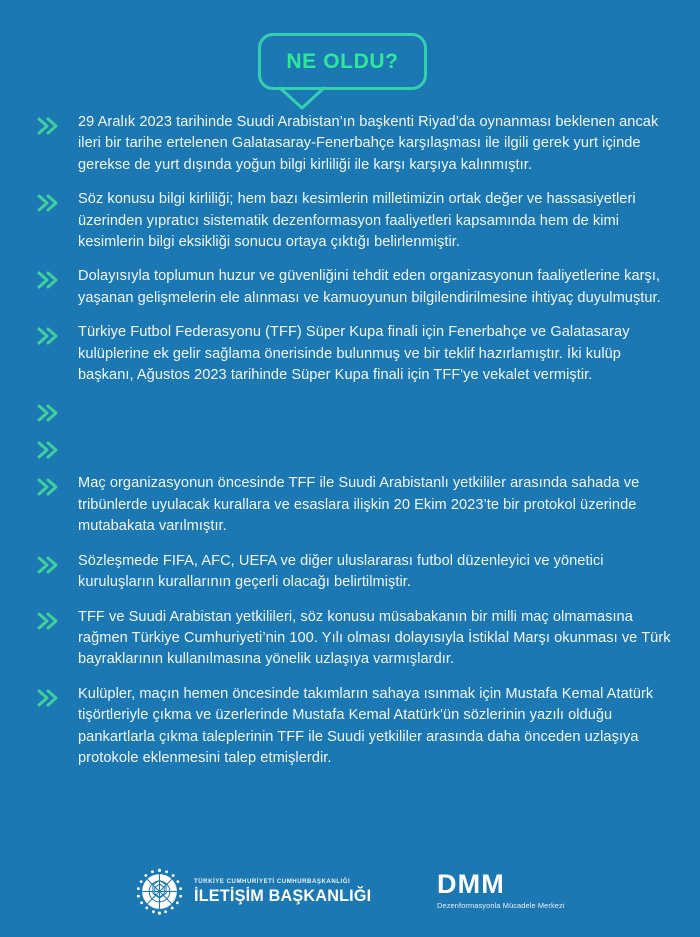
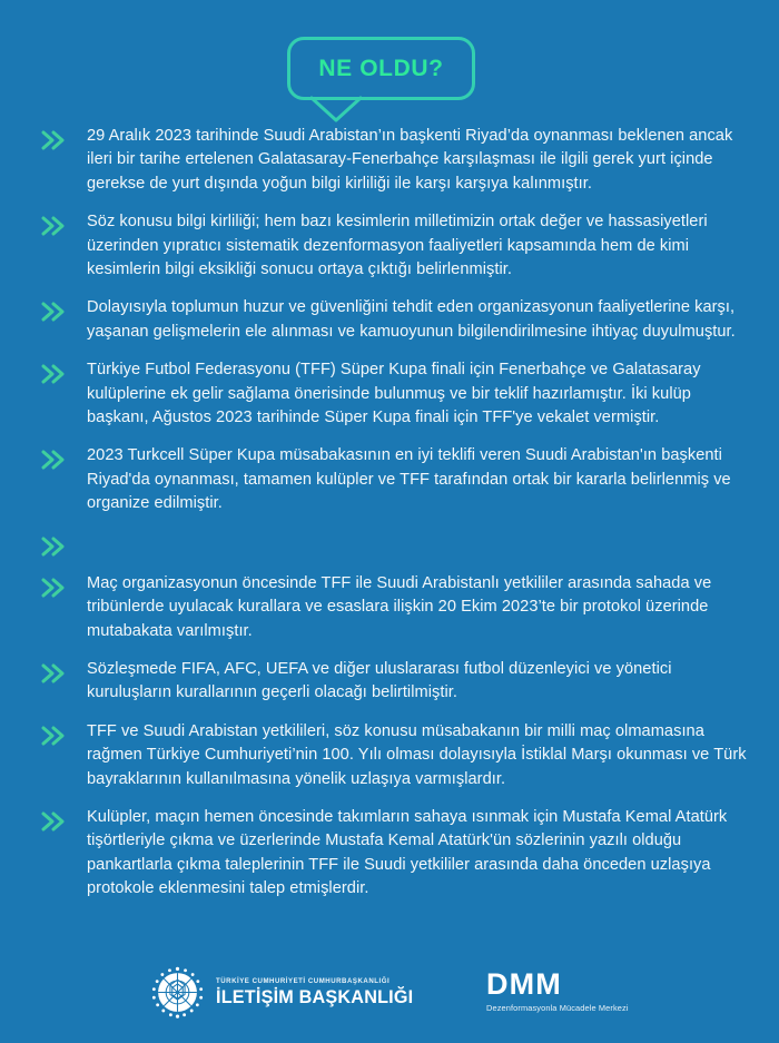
  NE OLDU?
  29 Aralık 2023 tarihinde Suudi Arabistan’ın başkenti Riyad’da oynanması beklenen ancak ileri bir tarihe ertelenen Galatasaray-Fenerbahçe karşılaşması ile ilgili gerek yurt içinde gerekse de yurt dışında yoğun bilgi kirliliği ile karşı karşıya kalınmıştır.
  Söz konusu bilgi kirliliği; hem bazı kesimlerin milletimizin ortak değer ve hassasiyetleri üzerinden yıpratıcı sistematik dezenformasyon faaliyetleri kapsamında hem de kimi kesimlerin bilgi eksikliği sonucu ortaya çıktığı belirlenmiştir.
  Dolayısıyla toplumun huzur ve güvenliğini tehdit eden organizasyonun faaliyetlerine karşı, yaşanan gelişmelerin ele alınması ve kamuoyunun bilgilendirilmesine ihtiyaç duyulmuştur.
  Türkiye Futbol Federasyonu (TFF) Süper Kupa finali için Fenerbahçe ve Galatasaray kulüplerine ek gelir sağlama önerisinde bulunmuş ve bir teklif hazırlamıştır. İki kulüp başkanı, Ağustos 2023 tarihinde Süper Kupa finali için TFF'ye vekalet vermiştir.
+ 2023 Turkcell Süper Kupa müsabakasının en iyi teklifi veren Suudi Arabistan'ın başkenti Riyad'da oynanması, tamamen kulüpler ve TFF tarafından ortak bir kararla belirlenmiş ve organize edilmiştir.
  Maç organizasyonun öncesinde TFF ile Suudi Arabistanlı yetkililer arasında sahada ve tribünlerde uyulacak kurallara ve esaslara ilişkin 20 Ekim 2023’te bir protokol üzerinde mutabakata varılmıştır.
  Sözleşmede FIFA, AFC, UEFA ve diğer uluslararası futbol düzenleyici ve yönetici kuruluşların kurallarının geçerli olacağı belirtilmiştir.
  TFF ve Suudi Arabistan yetkilileri, söz konusu müsabakanın bir milli maç olmamasına rağmen Türkiye Cumhuriyeti’nin 100. Yılı olması dolayısıyla İstiklal Marşı okunması ve Türk bayraklarının kullanılmasına yönelik uzlaşıya varmışlardır.
  Kulüpler, maçın hemen öncesinde takımların sahaya ısınmak için Mustafa Kemal Atatürk tişörtleriyle çıkma ve üzerlerinde Mustafa Kemal Atatürk'ün sözlerinin yazılı olduğu pankartlarla çıkma taleplerinin TFF ile Suudi yetkililer arasında daha önceden uzlaşıya protokole eklenmesini talep etmişlerdir.
  İLETİŞİM BAŞKANLIĞI
  DMM
  Dezenformasyonla Mücadele Merkezi
